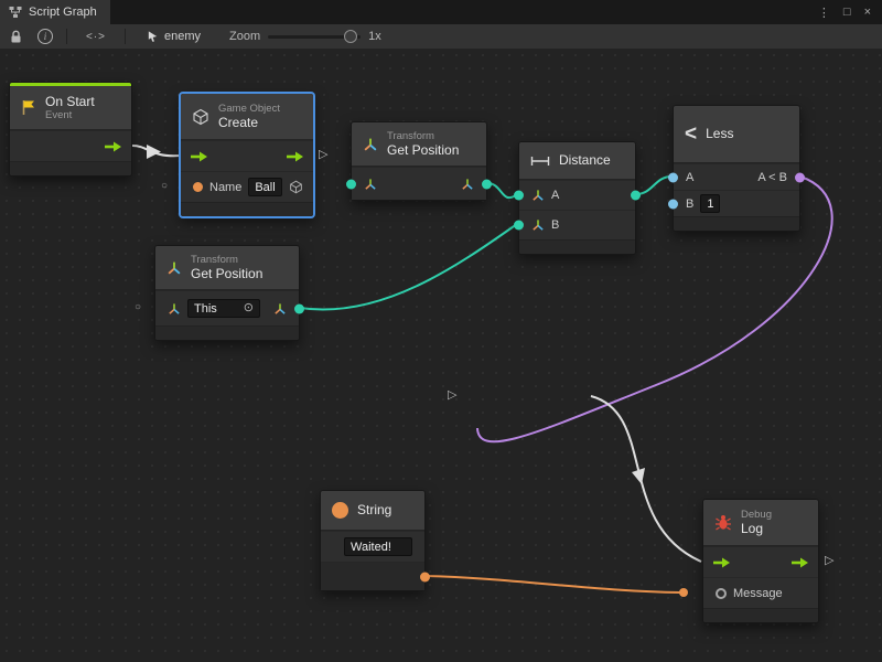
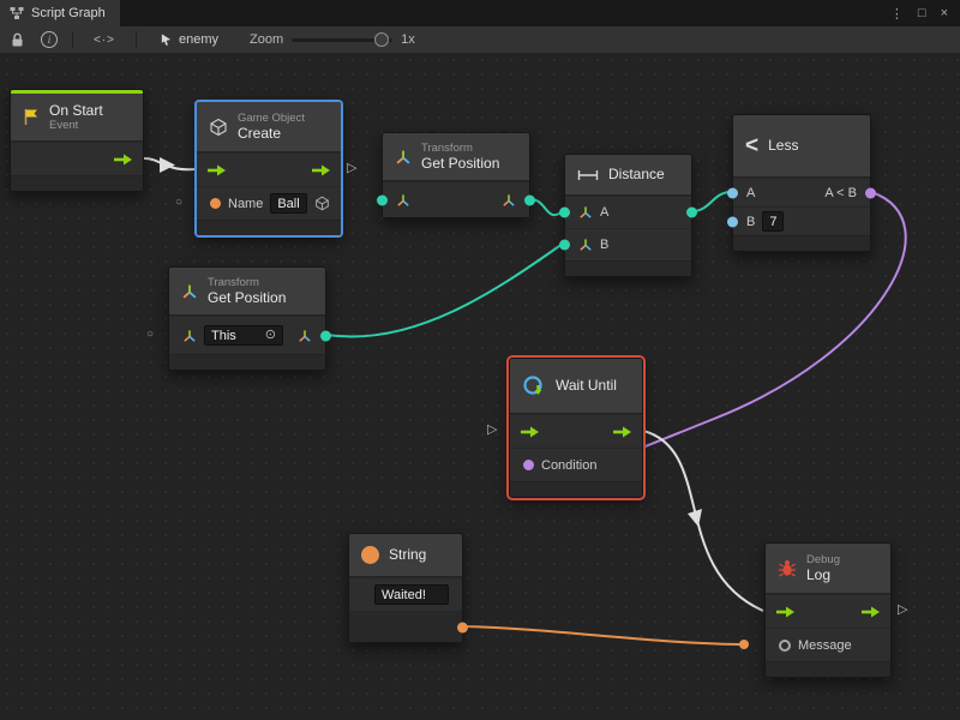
  Script Graph
  ⋮
  □
  ×
  i
  <·>
  enemy
  Zoom
  1x
  On Start
  Event
  Game Object
  Create
  Name
  Ball
  Transform
  Get Position
  Distance
  A
  B
  <
  Less
  A
  A < B
  B
- 1
+ 7
  Transform
  Get Position
  This
  ⊙
+ Wait Until
+ Condition
  String
  Waited!
  Debug
  Log
  Message
  ▷
  ▷
  ▷
  ○
  ○
